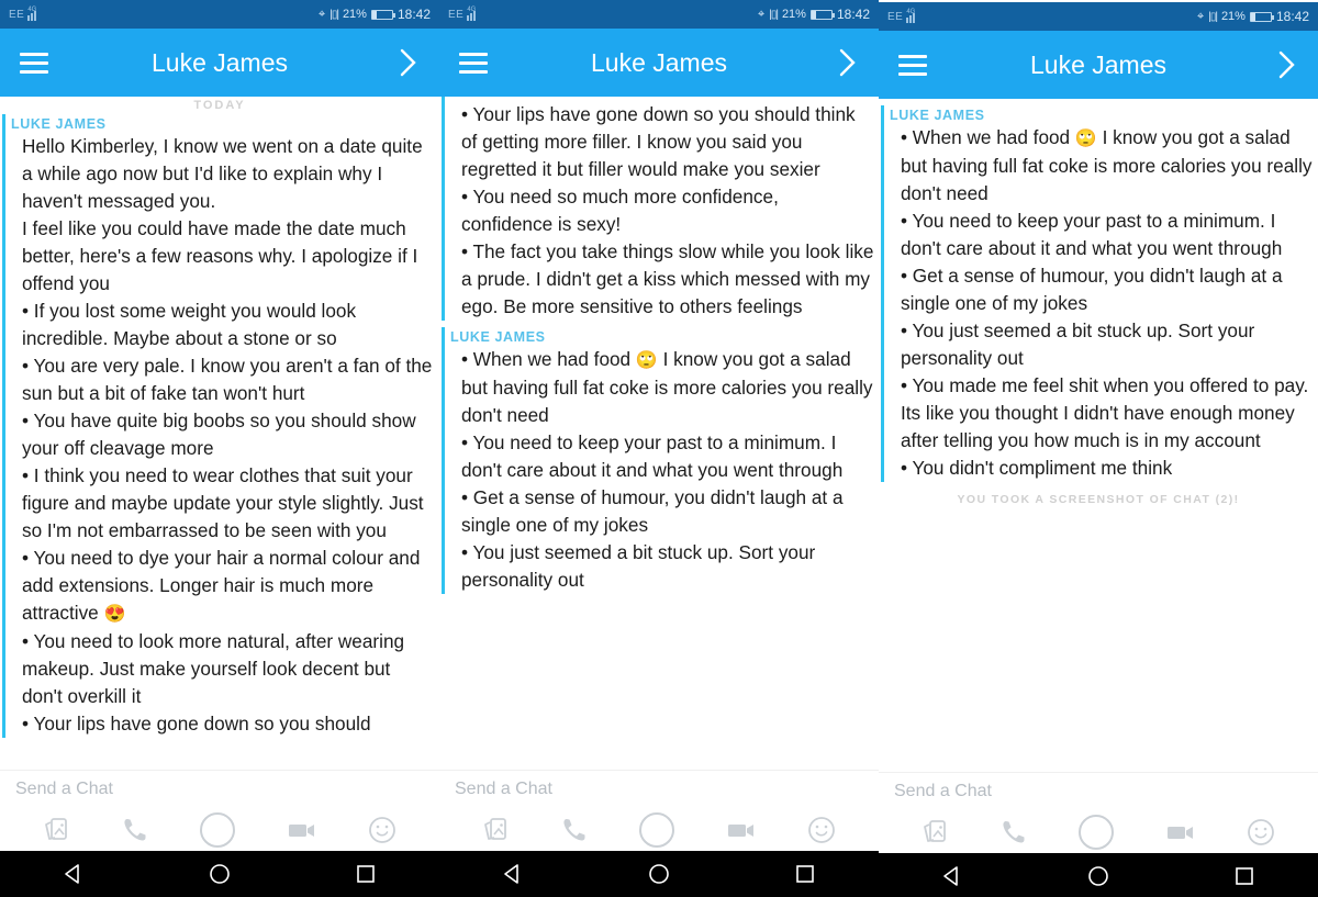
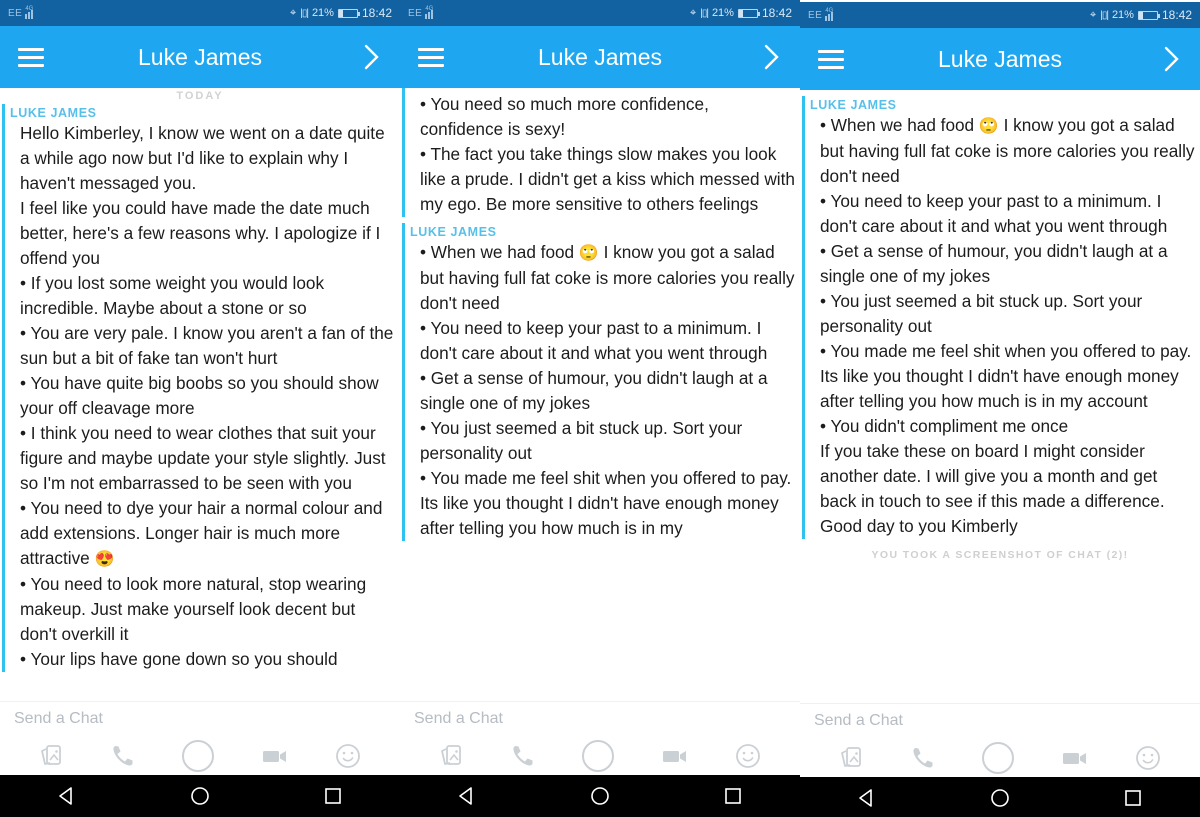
  EE
  ⌖
  |▯|
  21%
  18:42
  Luke James
  TODAY
  LUKE JAMES
  Hello Kimberley, I know we went on a date quite a while ago now but I'd like to explain why I haven't messaged you.
  I feel like you could have made the date much better, here's a few reasons why. I apologize if I offend you
  • If you lost some weight you would look incredible. Maybe about a stone or so
  • You are very pale. I know you aren't a fan of the sun but a bit of fake tan won't hurt
  • You have quite big boobs so you should show your off cleavage more
  • I think you need to wear clothes that suit your figure and maybe update your style slightly. Just so I'm not embarrassed to be seen with you
  • You need to dye your hair a normal colour and add extensions. Longer hair is much more attractive 😍
- • You need to look more natural, after wearing makeup. Just make yourself look decent but don't overkill it
+ • You need to look more natural, stop wearing makeup. Just make yourself look decent but don't overkill it
  • Your lips have gone down so you should
  Send a Chat
  EE
  ⌖
  |▯|
  21%
  18:42
  Luke James
- • Your lips have gone down so you should think of getting more filler. I know you said you regretted it but filler would make you sexier
  • You need so much more confidence, confidence is sexy!
- • The fact you take things slow while you look like a prude. I didn't get a kiss which messed with my ego. Be more sensitive to others feelings
+ • The fact you take things slow makes you look like a prude. I didn't get a kiss which messed with my ego. Be more sensitive to others feelings
  LUKE JAMES
  • When we had food 🙄 I know you got a salad but having full fat coke is more calories you really don't need
  • You need to keep your past to a minimum. I don't care about it and what you went through
  • Get a sense of humour, you didn't laugh at a single one of my jokes
  • You just seemed a bit stuck up. Sort your personality out
+ • You made me feel shit when you offered to pay. Its like you thought I didn't have enough money after telling you how much is in my
  Send a Chat
  EE
  ⌖
  |▯|
  21%
  18:42
  Luke James
  LUKE JAMES
  • When we had food 🙄 I know you got a salad but having full fat coke is more calories you really don't need
  • You need to keep your past to a minimum. I don't care about it and what you went through
  • Get a sense of humour, you didn't laugh at a single one of my jokes
  • You just seemed a bit stuck up. Sort your personality out
  • You made me feel shit when you offered to pay. Its like you thought I didn't have enough money after telling you how much is in my account
- • You didn't compliment me think
+ • You didn't compliment me once
+ If you take these on board I might consider another date. I will give you a month and get back in touch to see if this made a difference. Good day to you Kimberly
  YOU TOOK A SCREENSHOT OF CHAT (2)!
  Send a Chat
